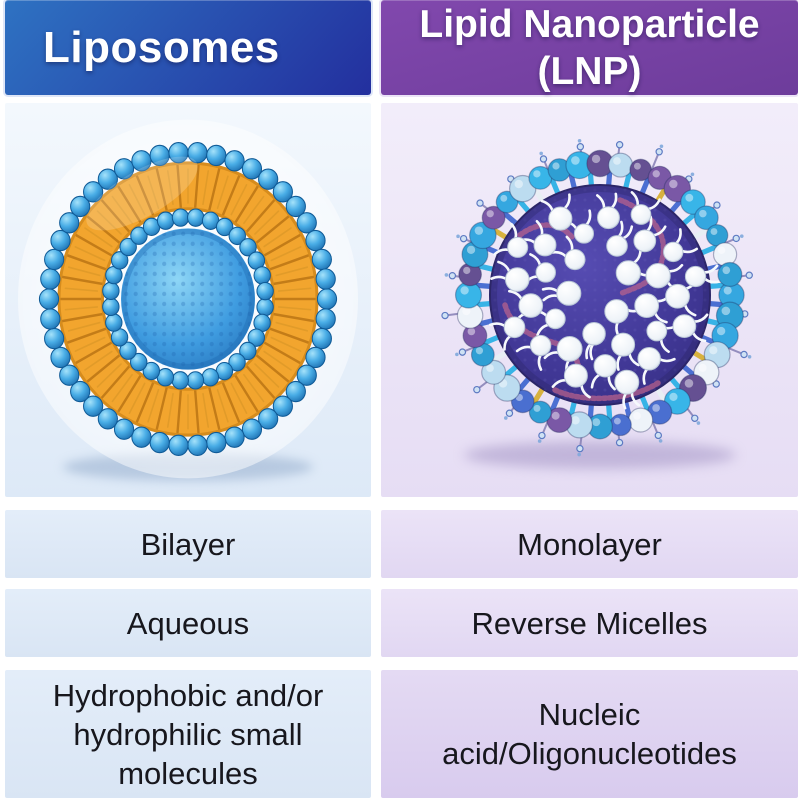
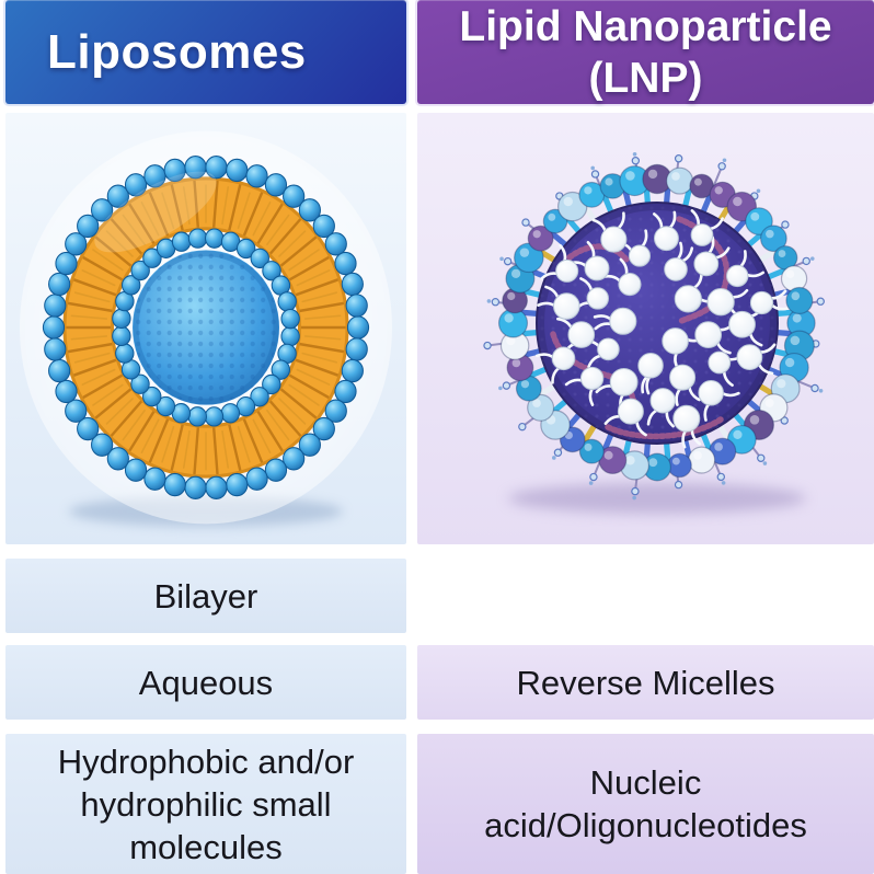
  Liposomes
  Lipid Nanoparticle (LNP)
  Bilayer
- Monolayer
  Aqueous
  Reverse Micelles
  Hydrophobic and/or hydrophilic small molecules
  Nucleic acid/Oligonucleotides
